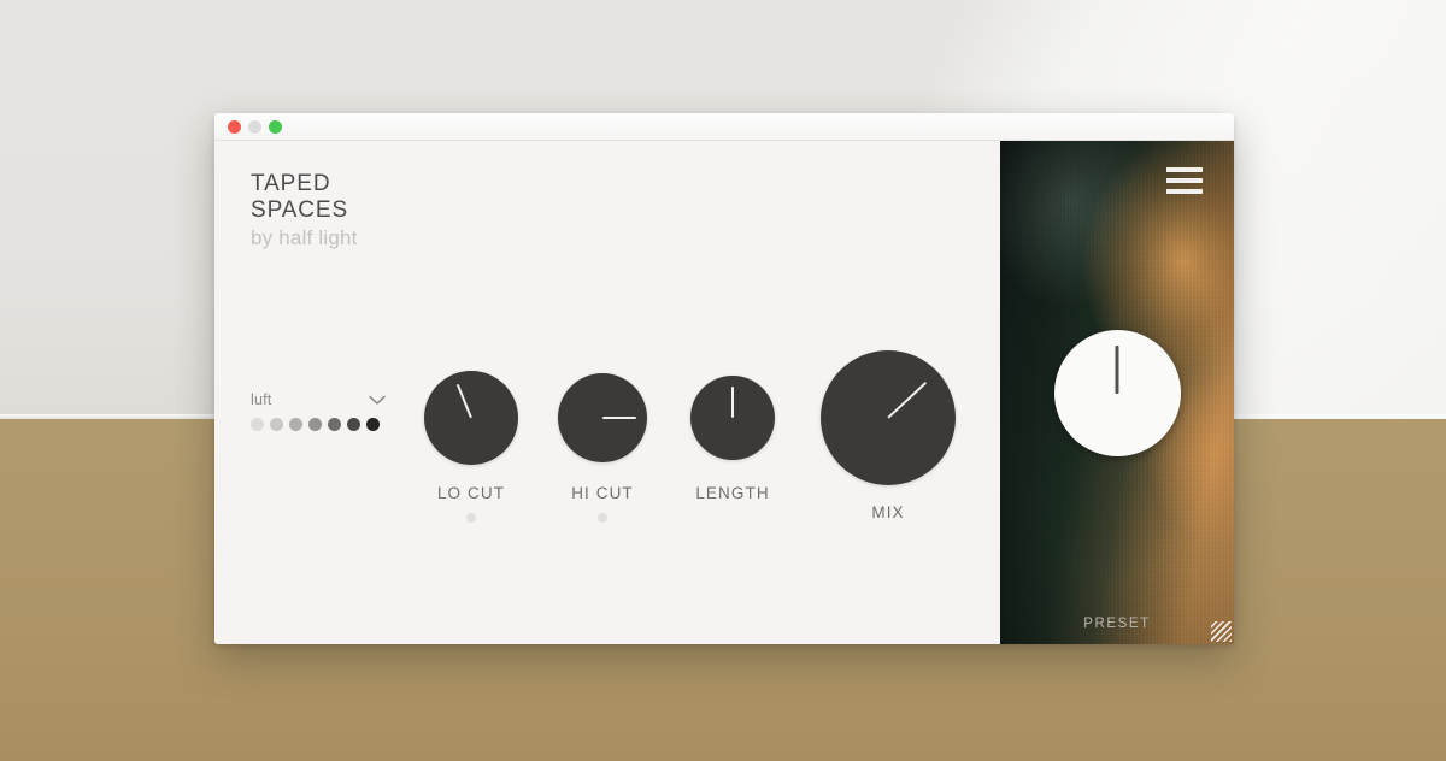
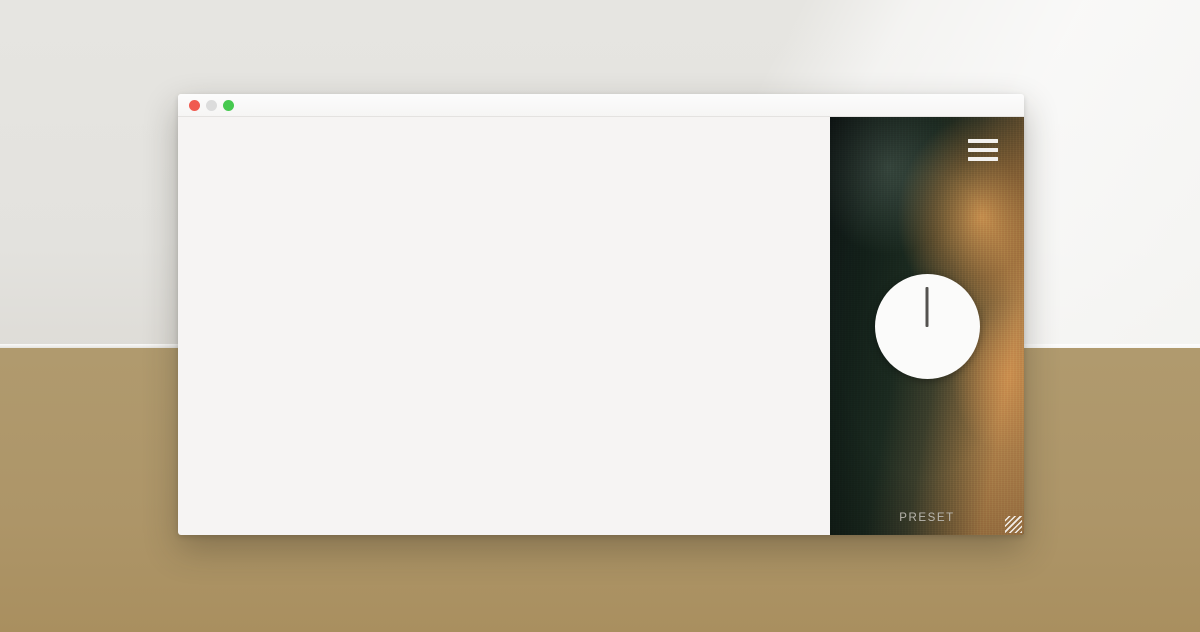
- TAPED
- SPACES
- by half light
- luft
- LO CUT
- HI CUT
- LENGTH
- MIX
  PRESET
